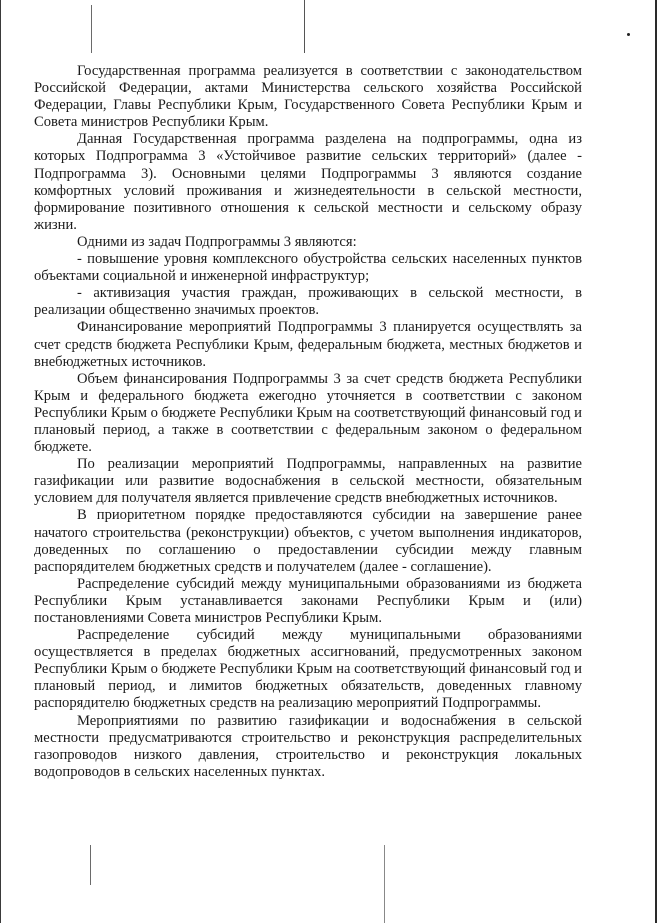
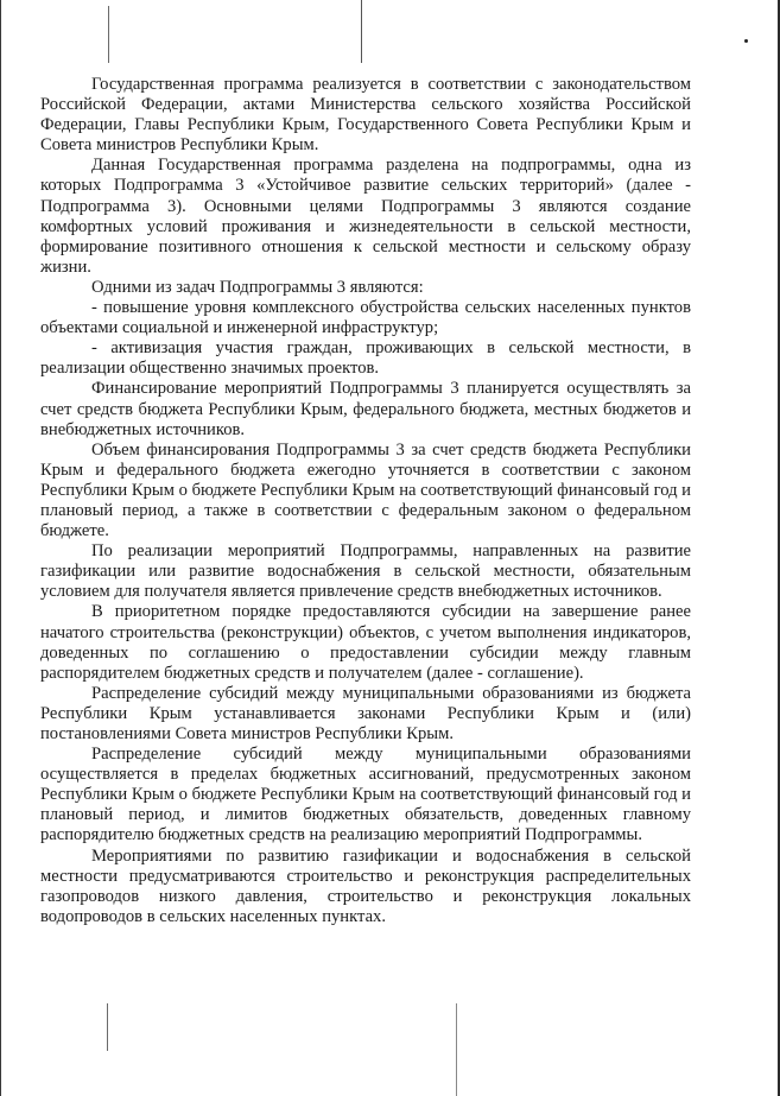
  Государственная программа реализуется в соответствии с законодательством Российской Федерации, актами Министерства сельского хозяйства Российской Федерации, Главы Республики Крым, Государственного Совета Республики Крым и Совета министров Республики Крым.
  Данная Государственная программа разделена на подпрограммы, одна из которых Подпрограмма 3 «Устойчивое развитие сельских территорий» (далее - Подпрограмма 3). Основными целями Подпрограммы 3 являются создание комфортных условий проживания и жизнедеятельности в сельской местности, формирование позитивного отношения к сельской местности и сельскому образу жизни.
  Одними из задач Подпрограммы 3 являются:
  - повышение уровня комплексного обустройства сельских населенных пунктов объектами социальной и инженерной инфраструктур;
  - активизация участия граждан, проживающих в сельской местности, в реализации общественно значимых проектов.
- Финансирование мероприятий Подпрограммы 3 планируется осуществлять за счет средств бюджета Республики Крым, федеральным бюджета, местных бюджетов и внебюджетных источников.
+ Финансирование мероприятий Подпрограммы 3 планируется осуществлять за счет средств бюджета Республики Крым, федерального бюджета, местных бюджетов и внебюджетных источников.
  Объем финансирования Подпрограммы 3 за счет средств бюджета Республики Крым и федерального бюджета ежегодно уточняется в соответствии с законом Республики Крым о бюджете Республики Крым на соответствующий финансовый год и плановый период, а также в соответствии с федеральным законом о федеральном бюджете.
  По реализации мероприятий Подпрограммы, направленных на развитие газификации или развитие водоснабжения в сельской местности, обязательным условием для получателя является привлечение средств внебюджетных источников.
  В приоритетном порядке предоставляются субсидии на завершение ранее начатого строительства (реконструкции) объектов, с учетом выполнения индикаторов, доведенных по соглашению о предоставлении субсидии между главным распорядителем бюджетных средств и получателем (далее - соглашение).
  Распределение субсидий между муниципальными образованиями из бюджета Республики Крым устанавливается законами Республики Крым и (или) постановлениями Совета министров Республики Крым.
  Распределение субсидий между муниципальными образованиями осуществляется в пределах бюджетных ассигнований, предусмотренных законом Республики Крым о бюджете Республики Крым на соответствующий финансовый год и плановый период, и лимитов бюджетных обязательств, доведенных главному распорядителю бюджетных средств на реализацию мероприятий Подпрограммы.
  Мероприятиями по развитию газификации и водоснабжения в сельской местности предусматриваются строительство и реконструкция распределительных газопроводов низкого давления, строительство и реконструкция локальных водопроводов в сельских населенных пунктах.
